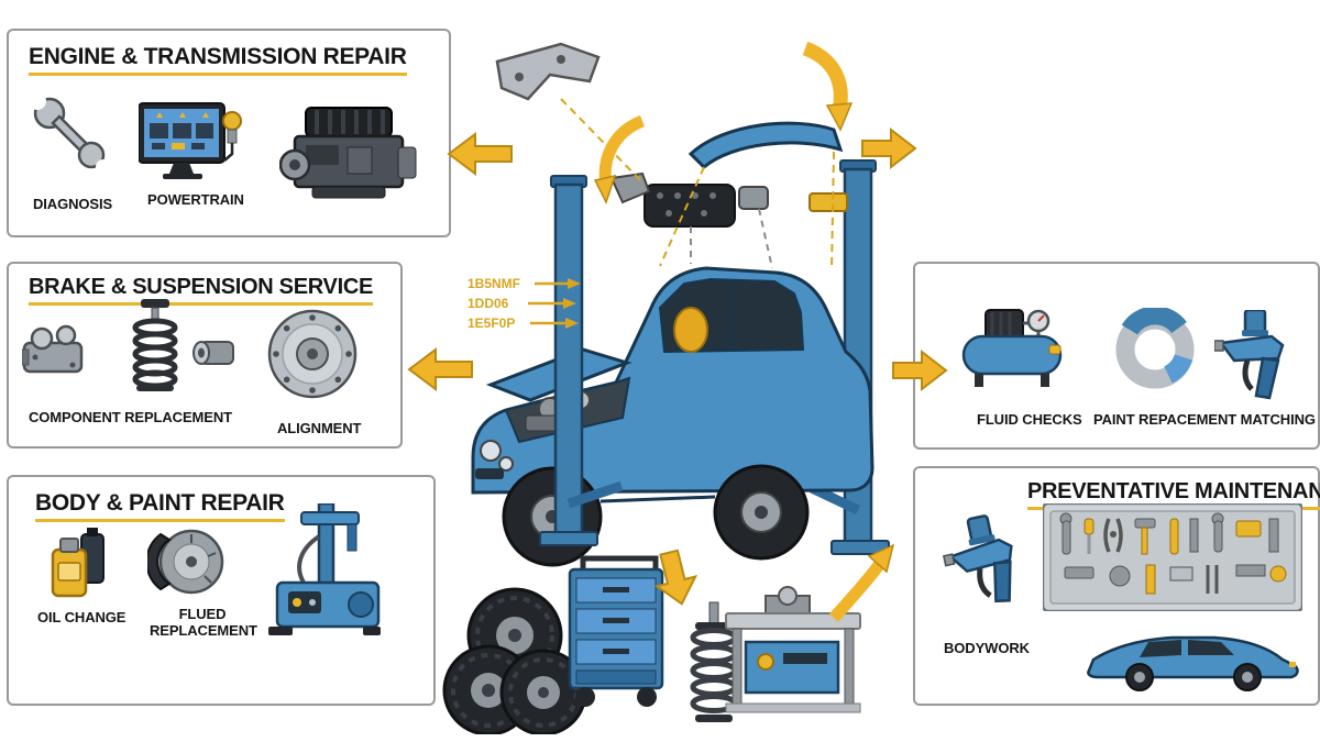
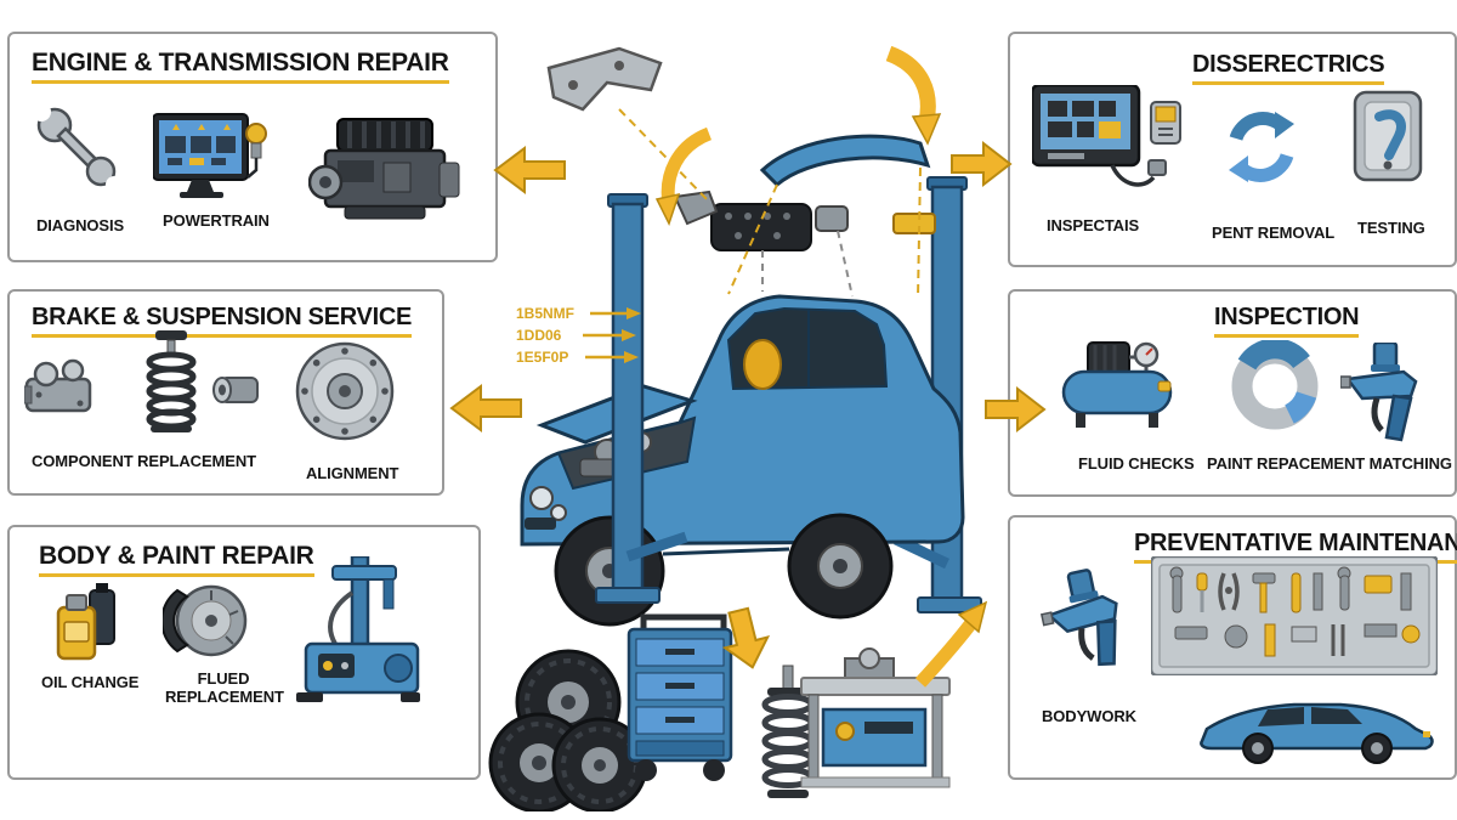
  ENGINE & TRANSMISSION REPAIR
  DIAGNOSIS
  POWERTRAIN
  BRAKE & SUSPENSION SERVICE
  COMPONENT REPLACEMENT
  ALIGNMENT
  BODY & PAINT REPAIR
  OIL CHANGE
  FLUED REPLACEMENT
+ DISSERECTRICS
+ INSPECTAIS
+ PENT REMOVAL
+ TESTING
+ INSPECTION
  FLUID CHECKS
  PAINT REPACEMENT MATCHING
  PREVENTATIVE MAINTENAN
  BODYWORK
  1B5NMF
  1DD06
  1E5F0P
